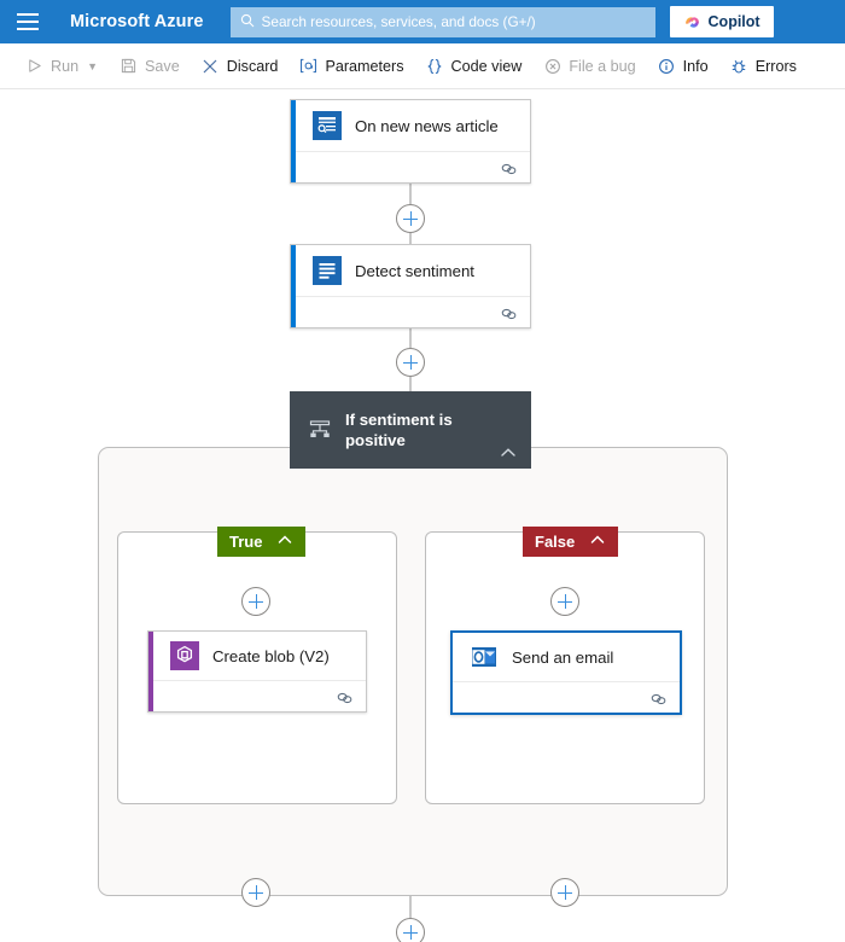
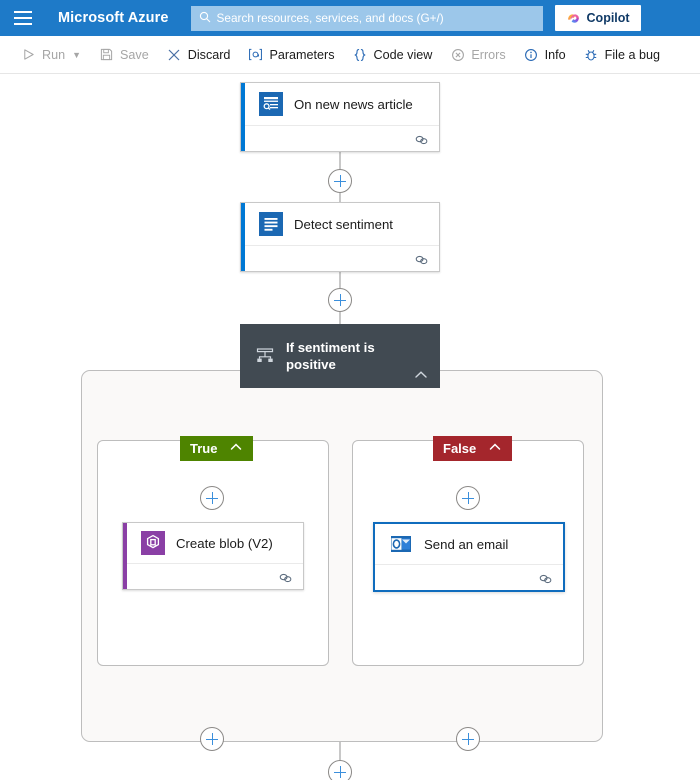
  Microsoft Azure
  Search resources, services, and docs (G+/)
  Copilot
  Run
  ▼
  Save
  Discard
  Parameters
  Code view
- File a bug
+ Errors
  Info
- Errors
+ File a bug
  On new news article
  Detect sentiment
  If sentiment is positive
  True
  Create blob (V2)
  False
  Send an email
